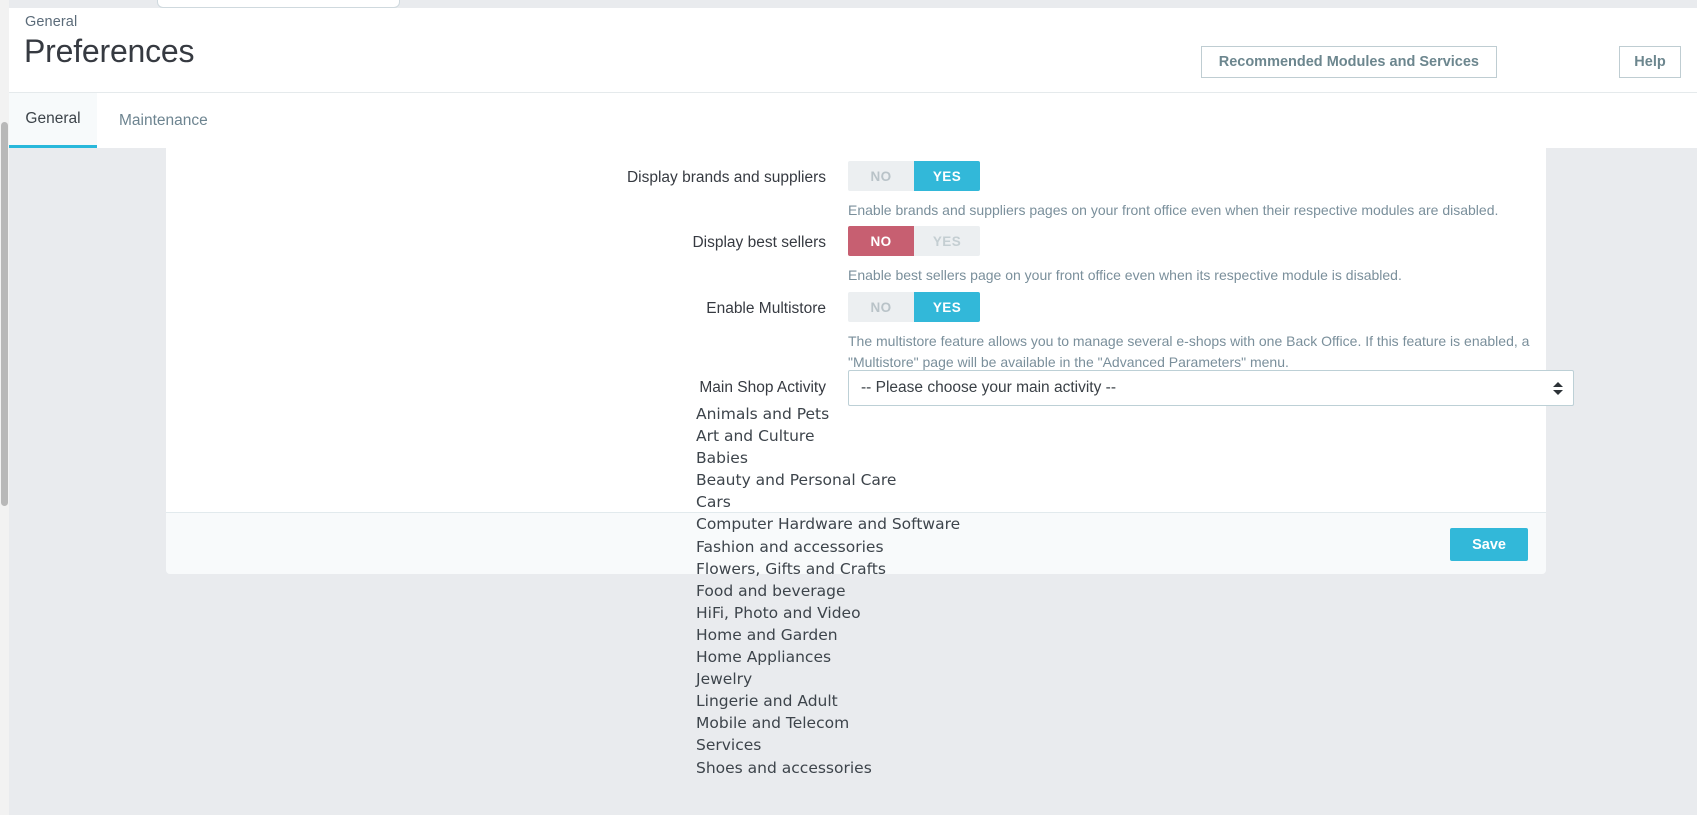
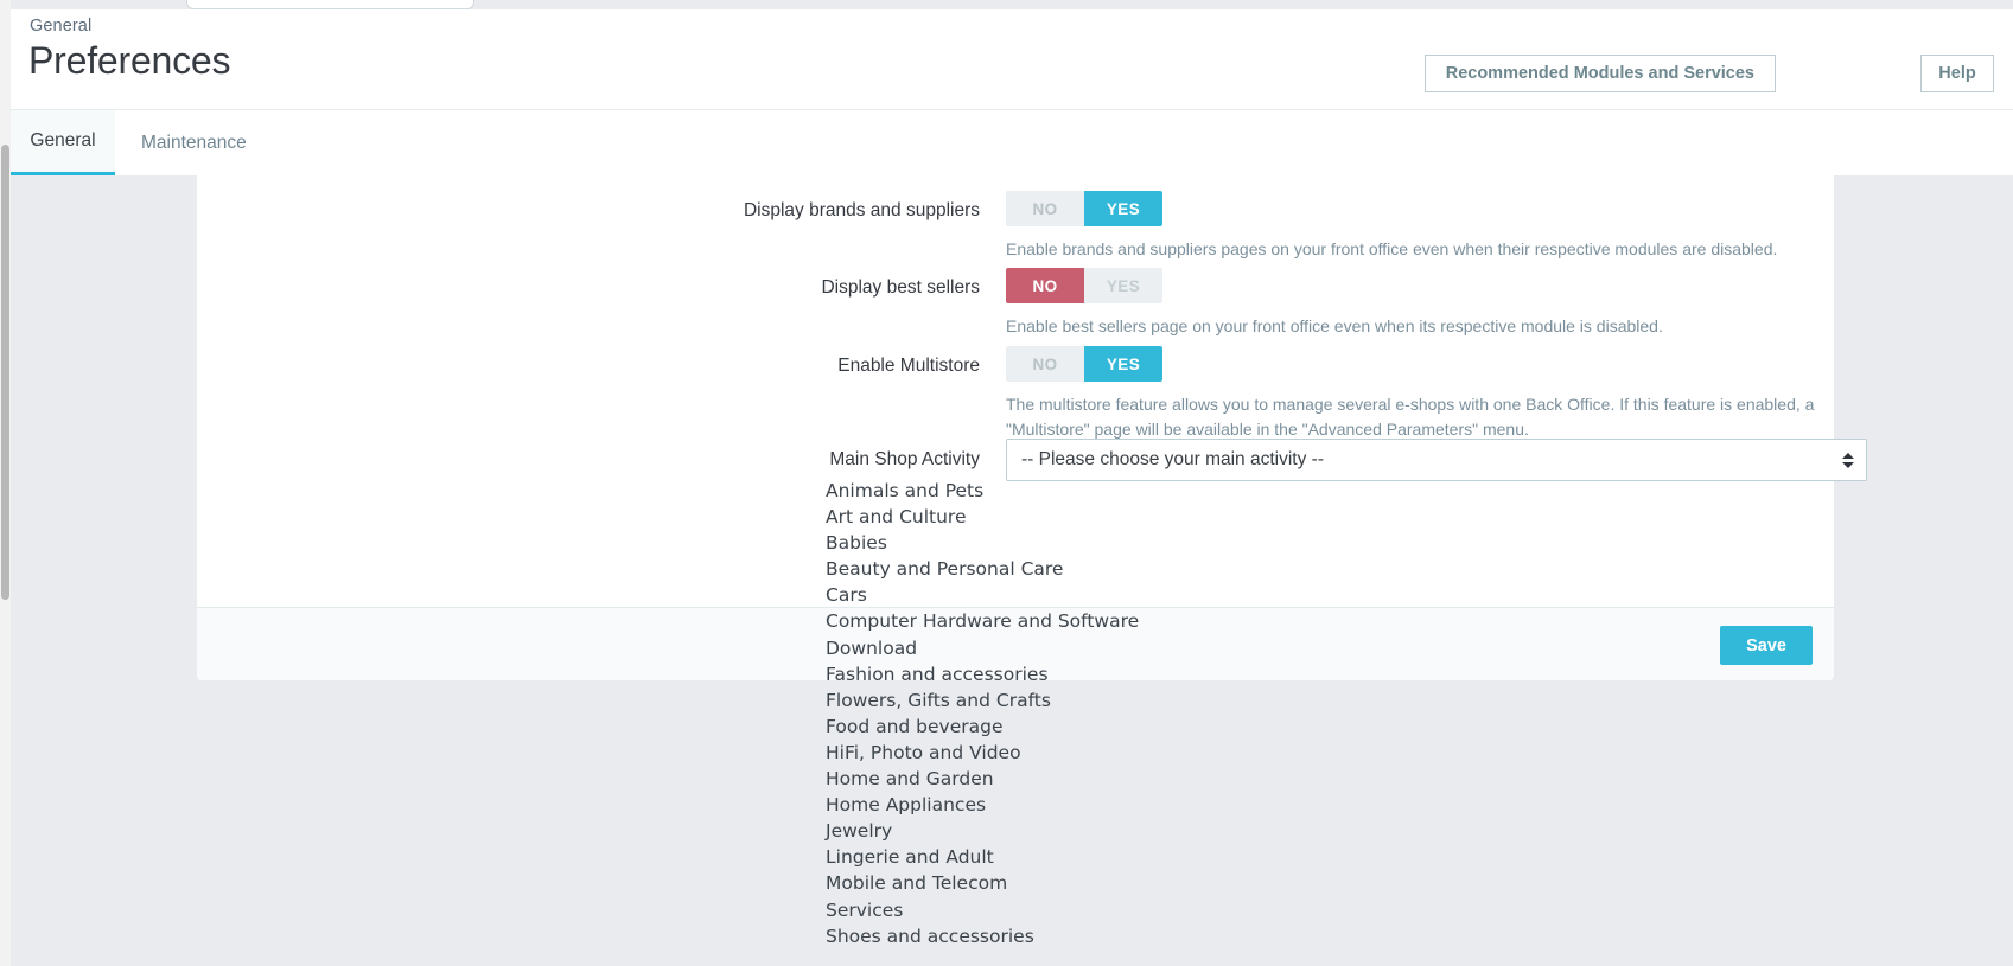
  General
  Preferences
  Recommended Modules and Services
  Help
  General
  Maintenance
  Display brands and suppliers
  NO
  YES
  Enable brands and suppliers pages on your front office even when their respective modules are disabled.
  Display best sellers
  NO
  YES
  Enable best sellers page on your front office even when its respective module is disabled.
  Enable Multistore
  NO
  YES
  The multistore feature allows you to manage several e-shops with one Back Office. If this feature is enabled, a "Multistore" page will be available in the "Advanced Parameters" menu.
  Main Shop Activity
  -- Please choose your main activity --
  Save
  Animals and Pets
  Art and Culture
  Babies
  Beauty and Personal Care
  Cars
  Computer Hardware and Software
+ Download
  Fashion and accessories
  Flowers, Gifts and Crafts
  Food and beverage
  HiFi, Photo and Video
  Home and Garden
  Home Appliances
  Jewelry
  Lingerie and Adult
  Mobile and Telecom
  Services
  Shoes and accessories
